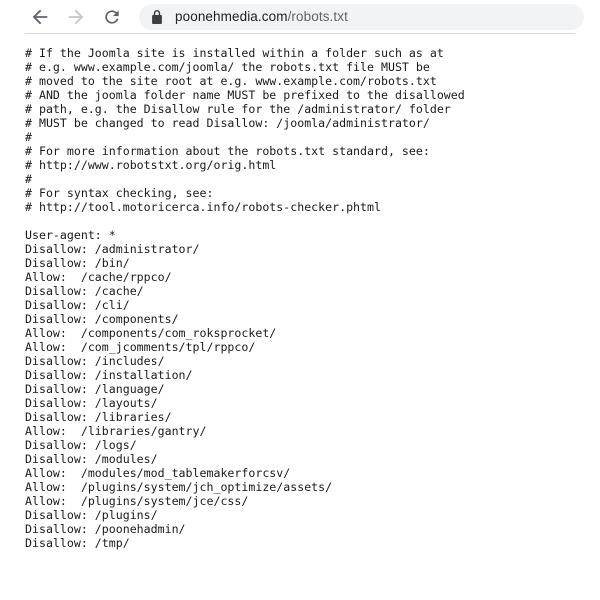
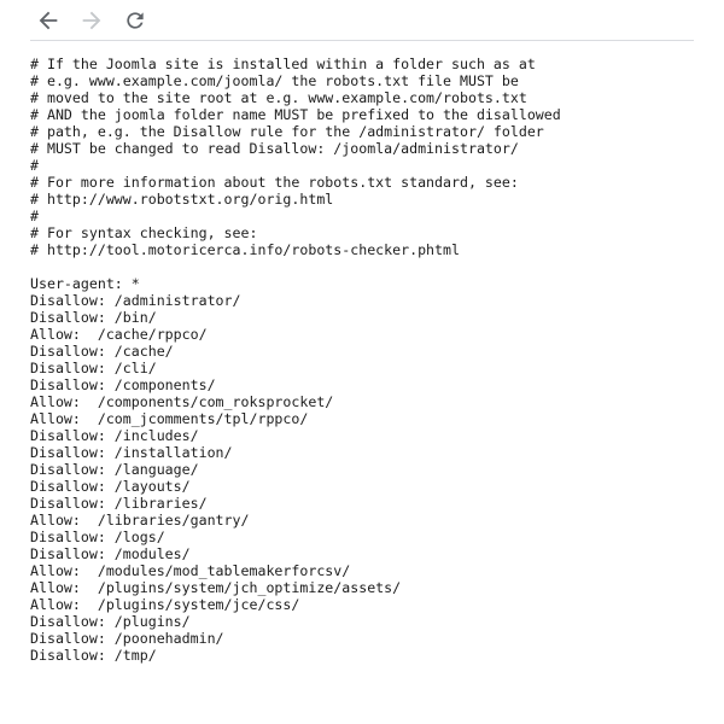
- poonehmedia.com/robots.txt
  # If the Joomla site is installed within a folder such as at
  # e.g. www.example.com/joomla/ the robots.txt file MUST be
  # moved to the site root at e.g. www.example.com/robots.txt
  # AND the joomla folder name MUST be prefixed to the disallowed
  # path, e.g. the Disallow rule for the /administrator/ folder
  # MUST be changed to read Disallow: /joomla/administrator/
  #
  # For more information about the robots.txt standard, see:
  # http://www.robotstxt.org/orig.html
  #
  # For syntax checking, see:
  # http://tool.motoricerca.info/robots-checker.phtml
  User-agent: *
  Disallow: /administrator/
  Disallow: /bin/
  Allow: /cache/rppco/
  Disallow: /cache/
  Disallow: /cli/
  Disallow: /components/
  Allow: /components/com_roksprocket/
  Allow: /com_jcomments/tpl/rppco/
  Disallow: /includes/
  Disallow: /installation/
  Disallow: /language/
  Disallow: /layouts/
  Disallow: /libraries/
  Allow: /libraries/gantry/
  Disallow: /logs/
  Disallow: /modules/
  Allow: /modules/mod_tablemakerforcsv/
  Allow: /plugins/system/jch_optimize/assets/
  Allow: /plugins/system/jce/css/
  Disallow: /plugins/
  Disallow: /poonehadmin/
  Disallow: /tmp/
